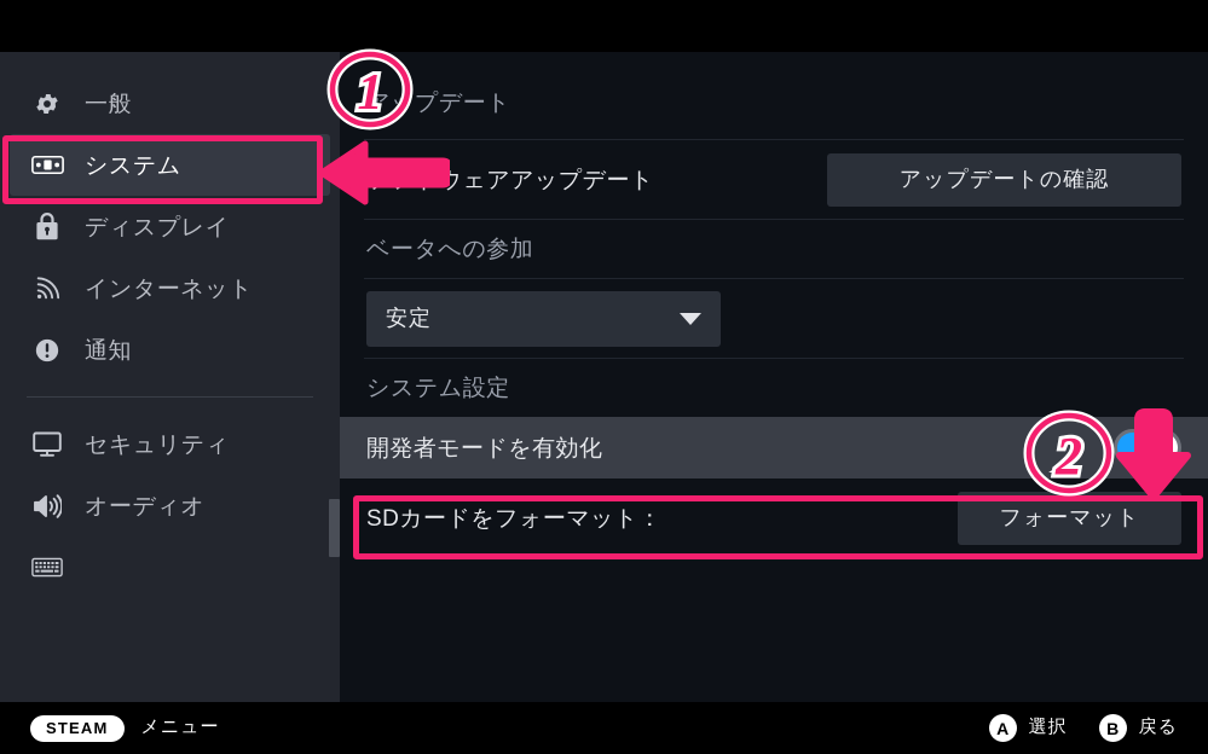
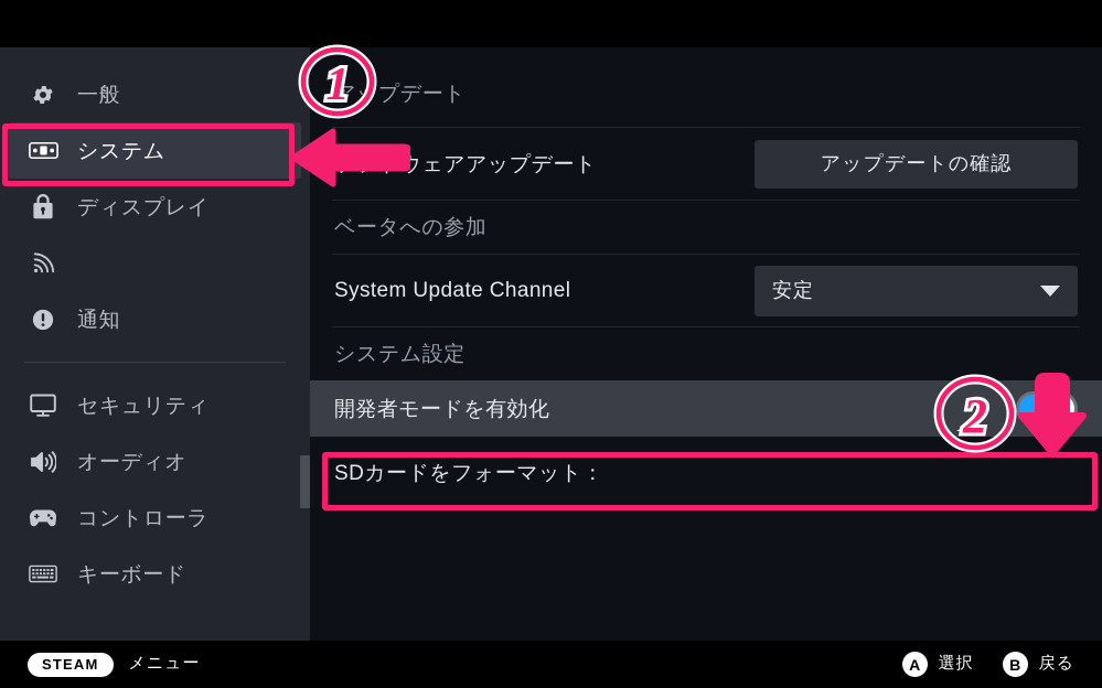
  一般
  システム
  ディスプレイ
- インターネット
  通知
  セキュリティ
  オーディオ
+ コントローラ
+ キーボード
  アプデート
  ウェアアップデート
  アップデートの確認
  ベータへの参加
+ System Update Channel
  安定
  システム設定
  開発者モードを有効化
  SDカードをフォーマット：
- フォーマット
  STEAM
  メニュー
  A
  選択
  B
  戻る
  1
  2
